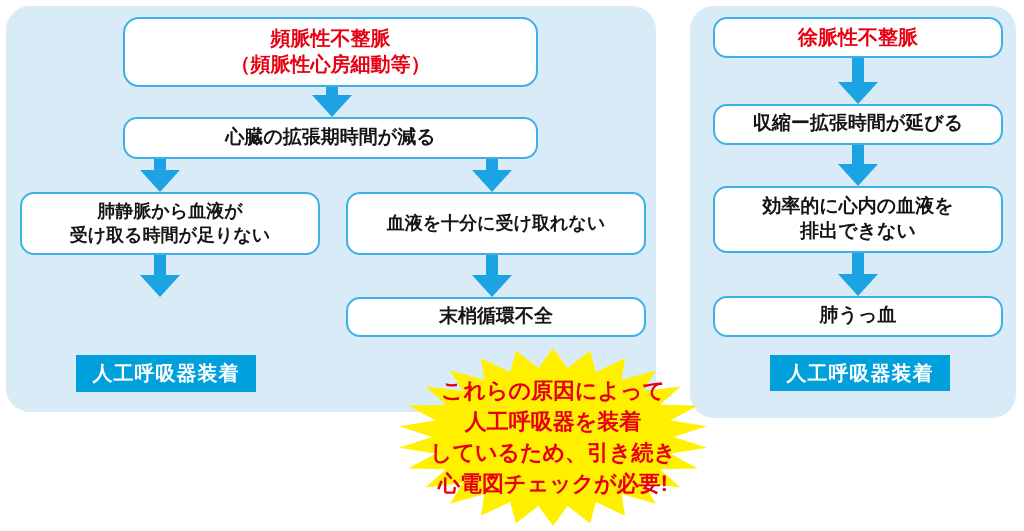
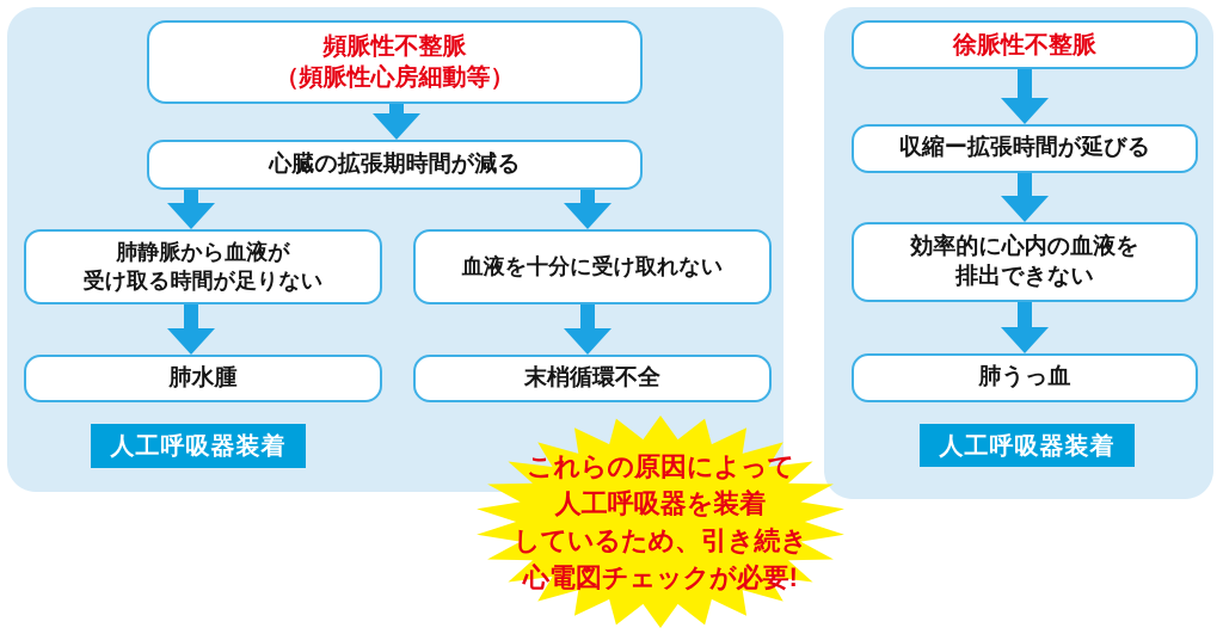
  頻脈性不整脈
  （頻脈性心房細動等）
  心臓の拡張期時間が減る
  肺静脈から血液が
  受け取る時間が足りない
  血液を十分に受け取れない
+ 肺水腫
  末梢循環不全
  人工呼吸器装着
  徐脈性不整脈
  収縮ー拡張時間が延びる
  効率的に心内の血液を
  排出できない
  肺うっ血
  人工呼吸器装着
  これらの原因によって
  人工呼吸器を装着
  しているため、引き続き
  心電図チェックが必要!
